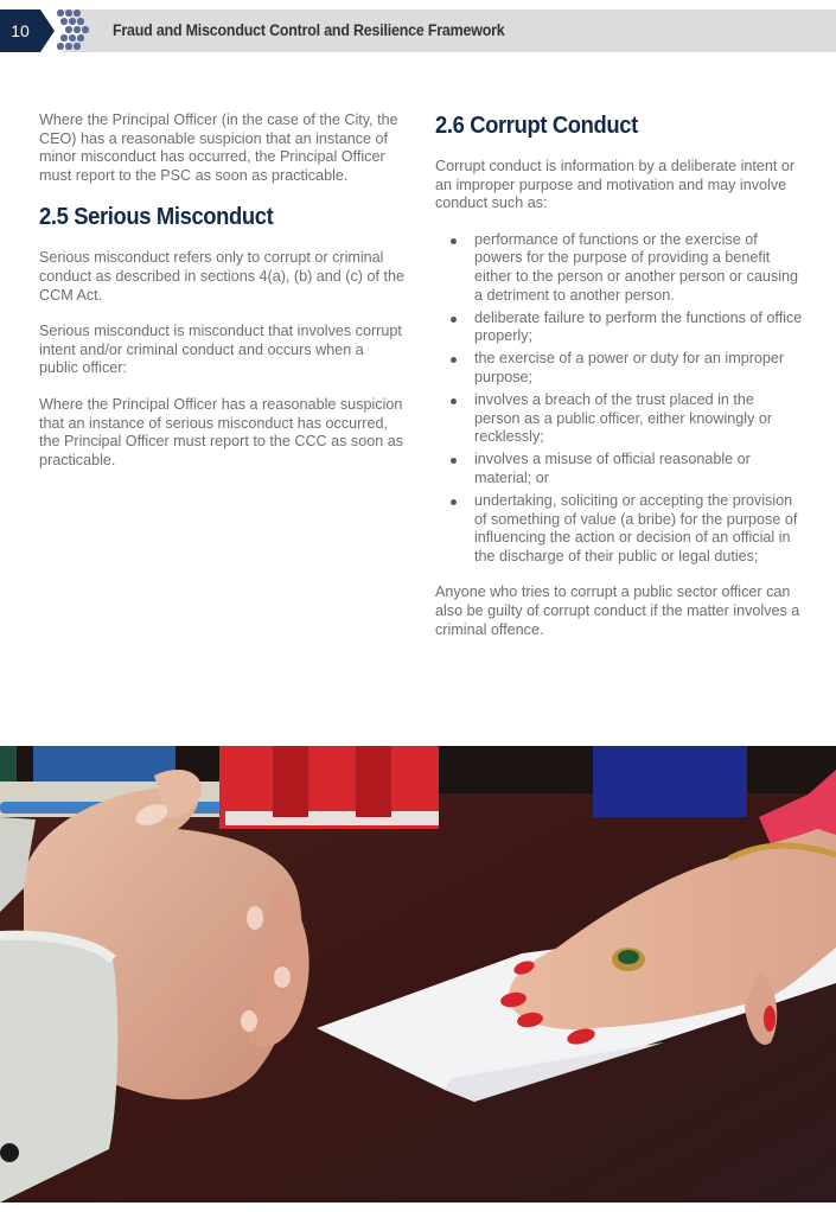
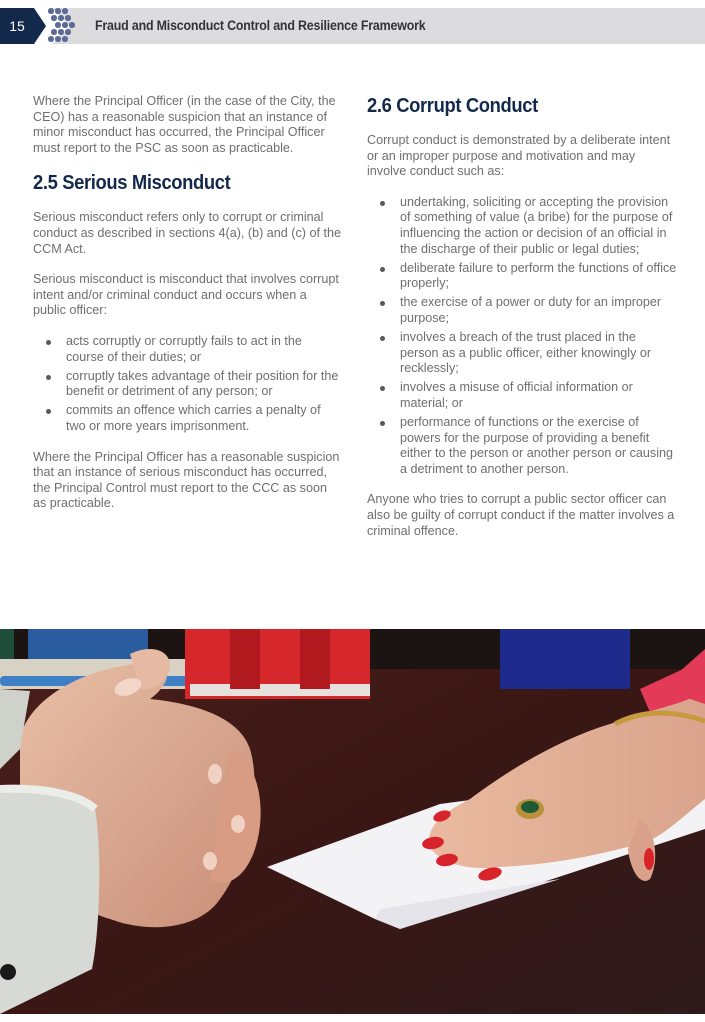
- 10
+ 15
  Fraud and Misconduct Control and Resilience Framework
  Where the Principal Officer (in the case of the City, the CEO) has a reasonable suspicion that an instance of minor misconduct has occurred, the Principal Officer must report to the PSC as soon as practicable.
  2.5 Serious Misconduct
  Serious misconduct refers only to corrupt or criminal conduct as described in sections 4(a), (b) and (c) of the CCM Act.
  Serious misconduct is misconduct that involves corrupt intent and/or criminal conduct and occurs when a public officer:
+ acts corruptly or corruptly fails to act in the course of their duties; or
+ corruptly takes advantage of their position for the benefit or detriment of any person; or
+ commits an offence which carries a penalty of two or more years imprisonment.
- Where the Principal Officer has a reasonable suspicion that an instance of serious misconduct has occurred, the Principal Officer must report to the CCC as soon as practicable.
+ Where the Principal Officer has a reasonable suspicion that an instance of serious misconduct has occurred, the Principal Control must report to the CCC as soon as practicable.
  2.6 Corrupt Conduct
- Corrupt conduct is information by a deliberate intent or an improper purpose and motivation and may involve conduct such as:
+ Corrupt conduct is demonstrated by a deliberate intent or an improper purpose and motivation and may involve conduct such as:
- performance of functions or the exercise of powers for the purpose of providing a benefit either to the person or another person or causing a detriment to another person.
+ undertaking, soliciting or accepting the provision of something of value (a bribe) for the purpose of influencing the action or decision of an official in the discharge of their public or legal duties;
  deliberate failure to perform the functions of office properly;
  the exercise of a power or duty for an improper purpose;
  involves a breach of the trust placed in the person as a public officer, either knowingly or recklessly;
- involves a misuse of official reasonable or material; or
+ involves a misuse of official information or material; or
- undertaking, soliciting or accepting the provision of something of value (a bribe) for the purpose of influencing the action or decision of an official in the discharge of their public or legal duties;
+ performance of functions or the exercise of powers for the purpose of providing a benefit either to the person or another person or causing a detriment to another person.
  Anyone who tries to corrupt a public sector officer can also be guilty of corrupt conduct if the matter involves a criminal offence.
